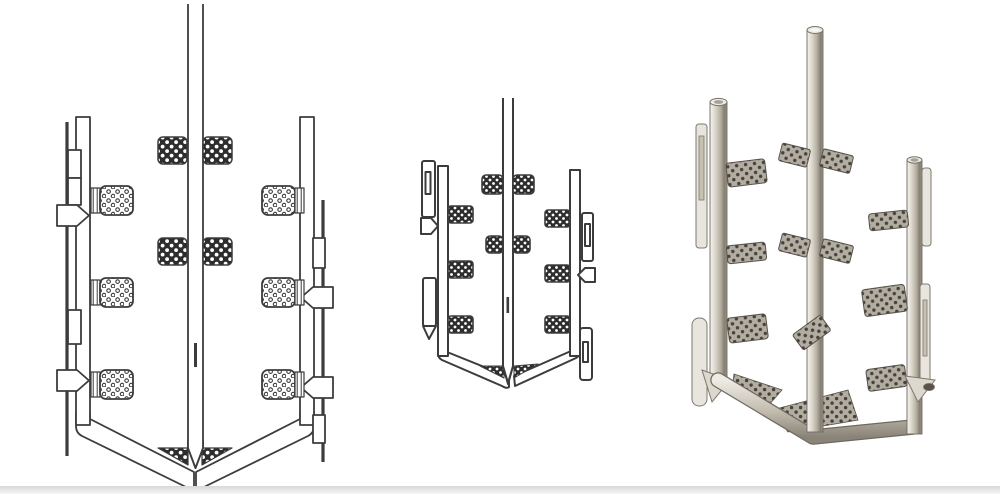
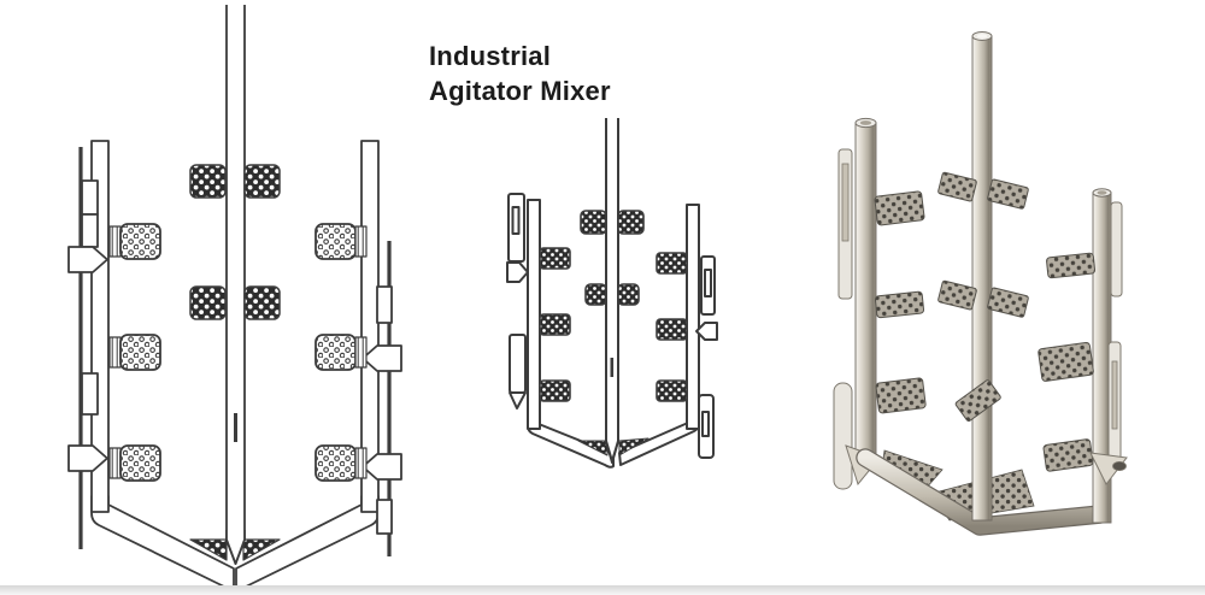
+ Industrial
+ Agitator Mixer
